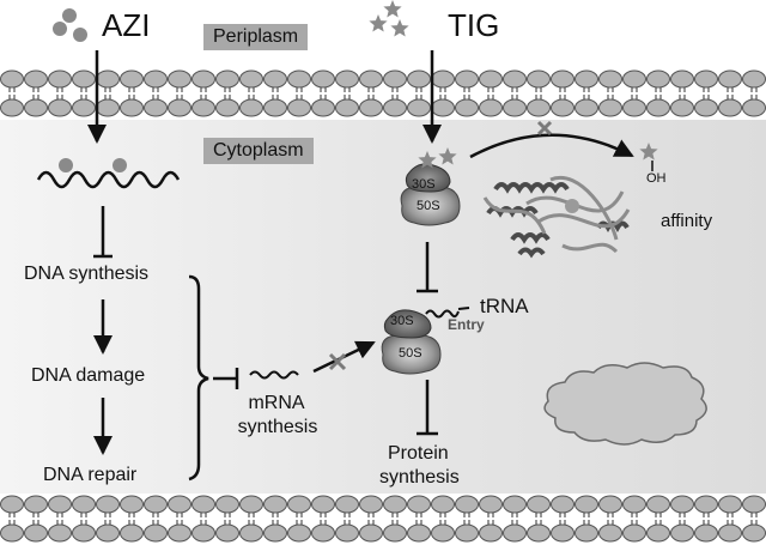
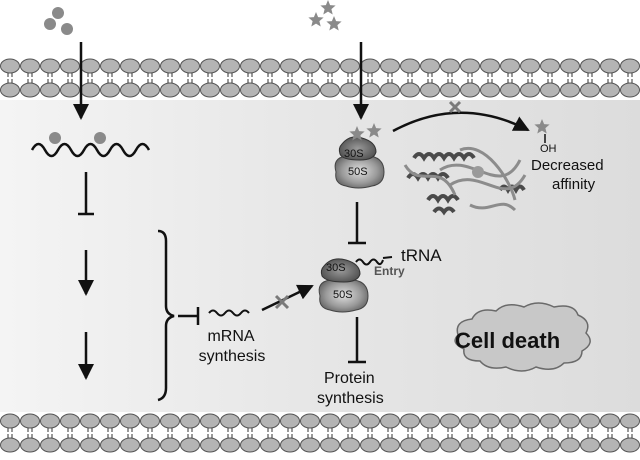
- AZI
- TIG
- Periplasm
- Cytoplasm
- DNA synthesis
- DNA damage
- DNA repair
  mRNA
  synthesis
  30S
  50S
  30S
  50S
  Entry
  tRNA
  OH
+ Decreased
  affinity
  Protein
  synthesis
+ Cell death
